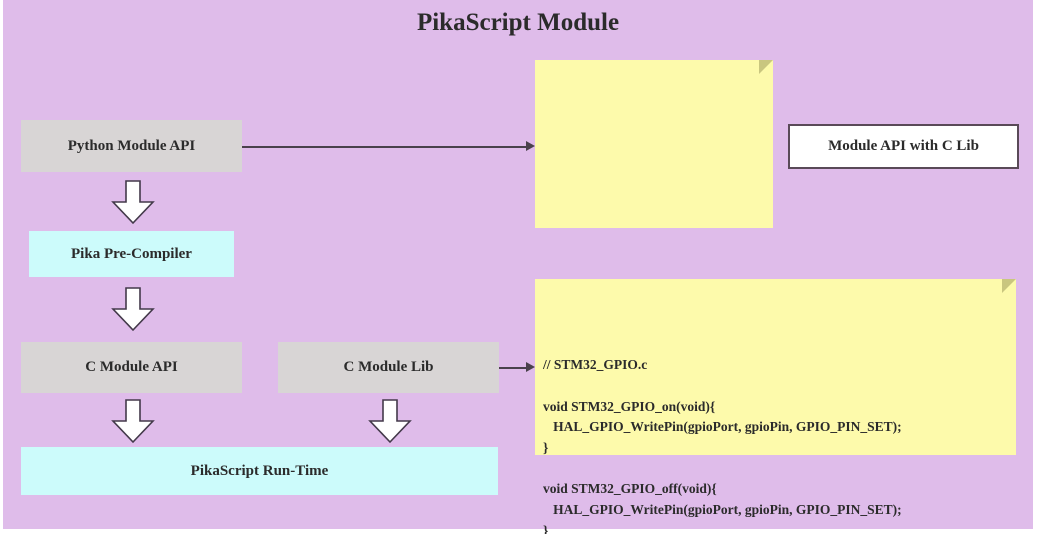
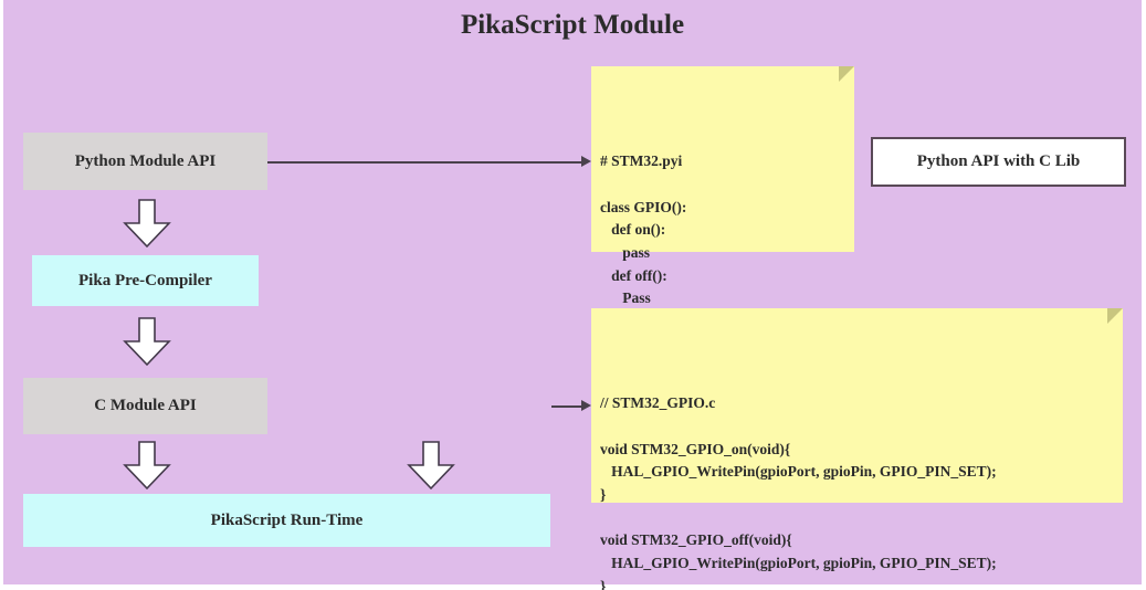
  PikaScript Module
  Python Module API
  Pika Pre-Compiler
  C Module API
- C Module Lib
  PikaScript Run-Time
+ # STM32.pyi
+ class GPIO():
+ def on():
+ pass
+ def off():
+ Pass
- Module API with C Lib
+ Python API with C Lib
  // STM32_GPIO.c
  void STM32_GPIO_on(void){
  HAL_GPIO_WritePin(gpioPort, gpioPin, GPIO_PIN_SET);
  }
  void STM32_GPIO_off(void){
  HAL_GPIO_WritePin(gpioPort, gpioPin, GPIO_PIN_SET);
  }
